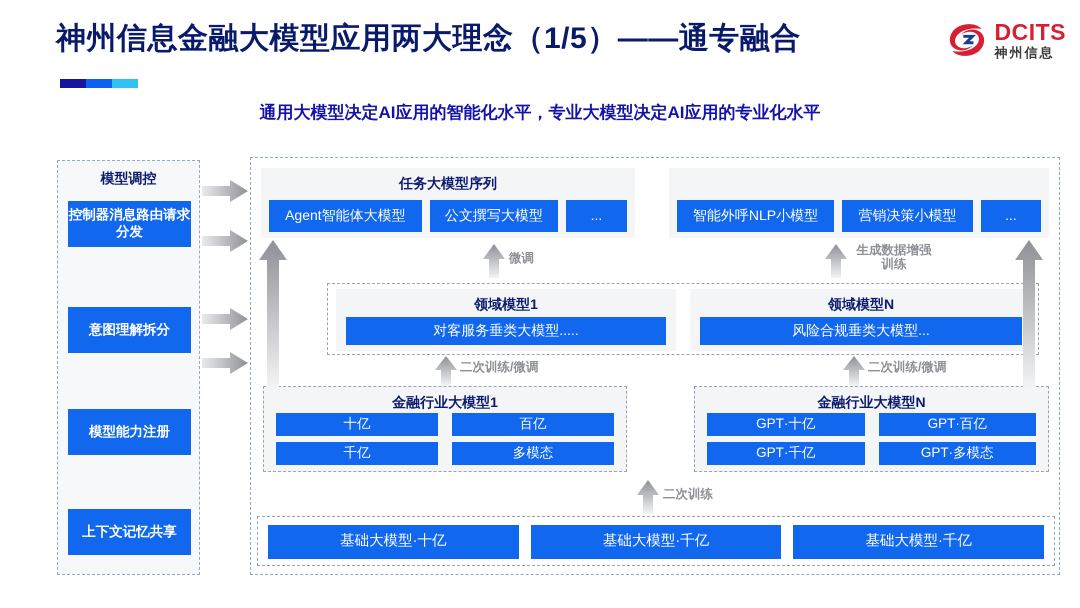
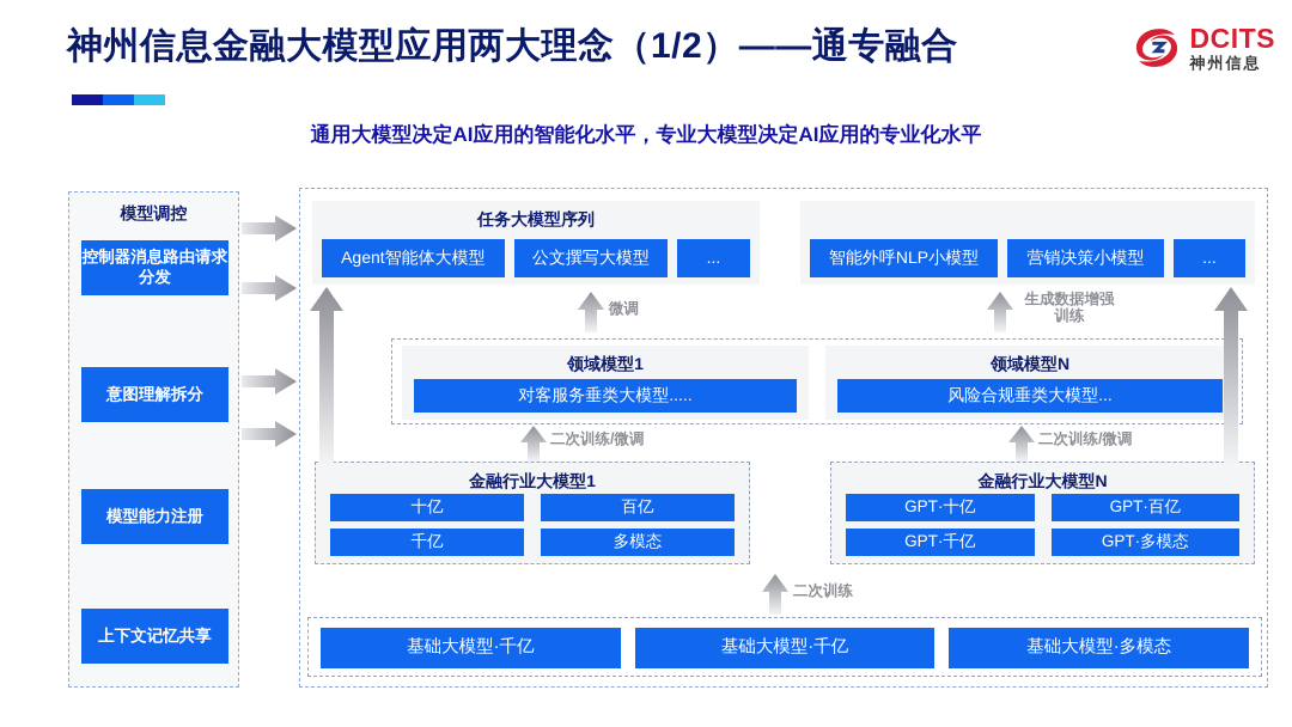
- 神州信息金融大模型应用两大理念（1/5）——通专融合
+ 神州信息金融大模型应用两大理念（1/2）——通专融合
  DCITS
  神州信息
  通用大模型决定AI应用的智能化水平，专业大模型决定AI应用的专业化水平
  模型调控
  控制器消息路由请求分发
  意图理解拆分
  模型能力注册
  上下文记忆共享
  任务大模型序列
  Agent智能体大模型
  公文撰写大模型
  ...
  智能外呼NLP小模型
  营销决策小模型
  ...
  领域模型1
  对客服务垂类大模型.....
  领域模型N
  风险合规垂类大模型...
  金融行业大模型1
  十亿
  百亿
  千亿
  多模态
  金融行业大模型N
  GPT·十亿
  GPT·百亿
  GPT·千亿
  GPT·多模态
- 基础大模型·十亿
  基础大模型·千亿
  基础大模型·千亿
+ 基础大模型·多模态
  微调
  生成数据增强训练
  二次训练/微调
  二次训练/微调
  二次训练
